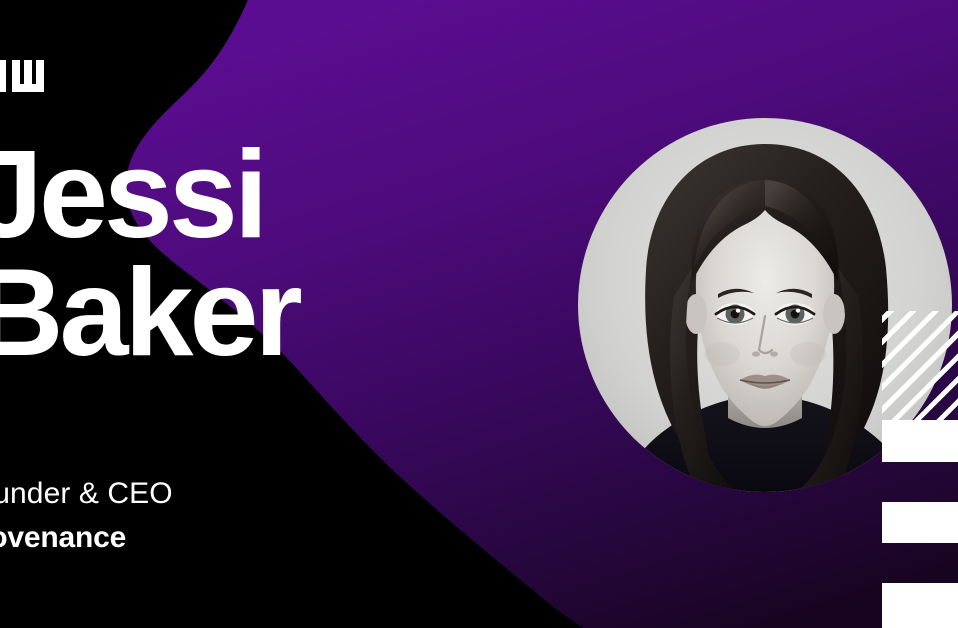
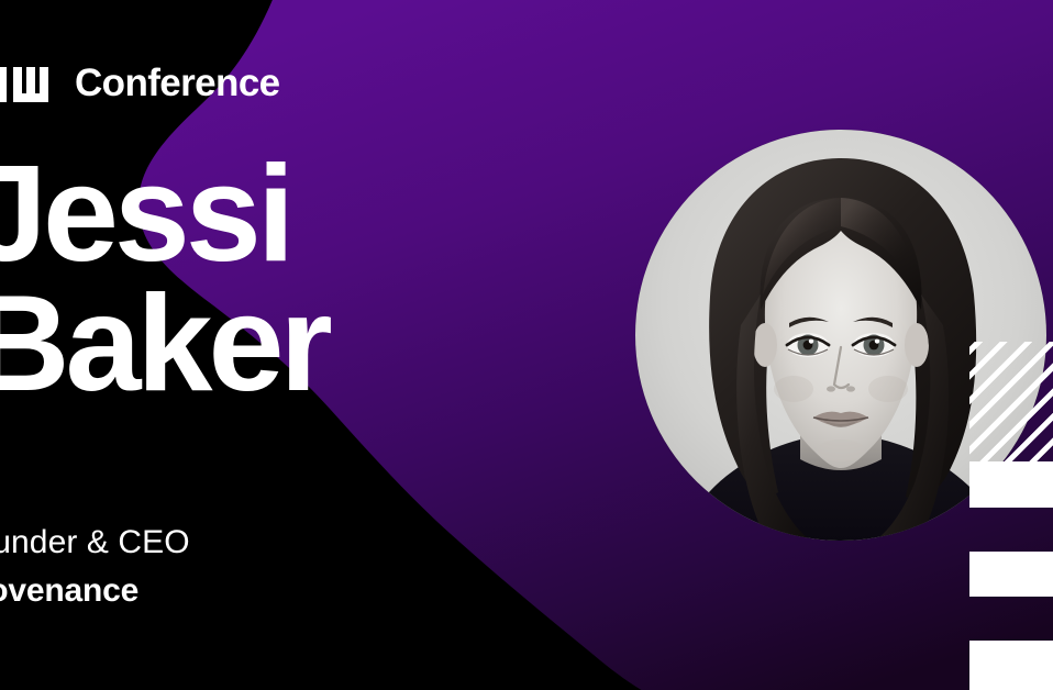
+ Conference
  Jessi
  Baker
  under & CEO
  venance
